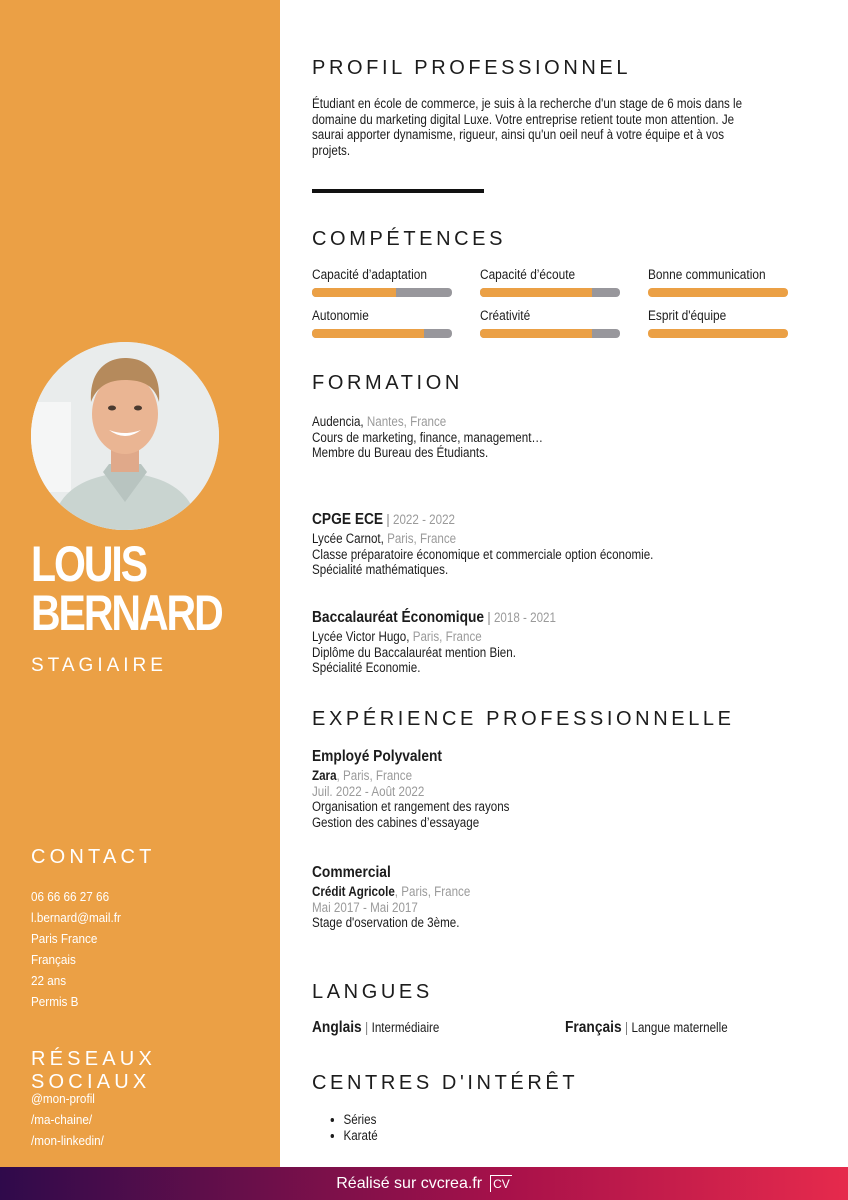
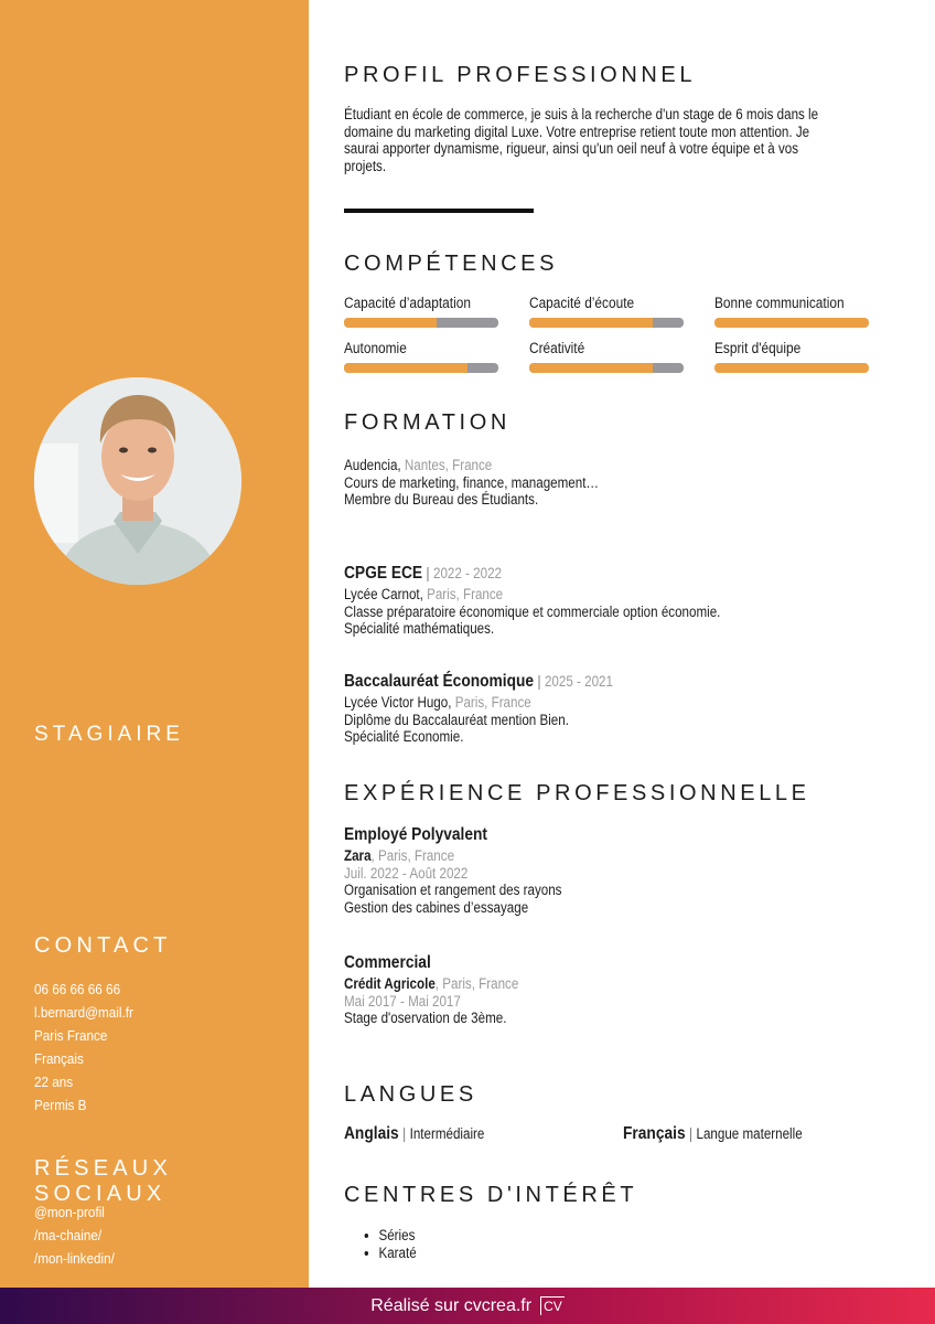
- LOUIS
- BERNARD
  STAGIAIRE
  CONTACT
- 06 66 66 27 66
+ 06 66 66 66 66
  l.bernard@mail.fr
  Paris France
  Français
  22 ans
  Permis B
  RÉSEAUX SOCIAUX
  @mon-profil
  /ma-chaine/
  /mon-linkedin/
  PROFIL PROFESSIONNEL
  Étudiant en école de commerce, je suis à la recherche d'un stage de 6 mois dans le
  domaine du marketing digital Luxe. Votre entreprise retient toute mon attention. Je
  saurai apporter dynamisme, rigueur, ainsi qu'un oeil neuf à votre équipe et à vos
  projets.
  COMPÉTENCES
  Capacité d’adaptation
  Capacité d’écoute
  Bonne communication
  Autonomie
  Créativité
  Esprit d'équipe
  FORMATION
  Audencia, Nantes, France
  Cours de marketing, finance, management…
  Membre du Bureau des Étudiants.
  CPGE ECE | 2022 - 2022
  Lycée Carnot, Paris, France
  Classe préparatoire économique et commerciale option économie.
  Spécialité mathématiques.
- Baccalauréat Économique | 2018 - 2021
+ Baccalauréat Économique | 2025 - 2021
  Lycée Victor Hugo, Paris, France
  Diplôme du Baccalauréat mention Bien.
  Spécialité Economie.
  EXPÉRIENCE PROFESSIONNELLE
  Employé Polyvalent
  Zara, Paris, France
  Juil. 2022 - Août 2022
  Organisation et rangement des rayons
  Gestion des cabines d’essayage
  Commercial
  Crédit Agricole, Paris, France
  Mai 2017 - Mai 2017
  Stage d'oservation de 3ème.
  LANGUES
  Anglais | Intermédiaire
  Français | Langue maternelle
  CENTRES D'INTÉRÊT
  Séries
  Karaté
  Réalisé sur cvcrea.fr
  CV
